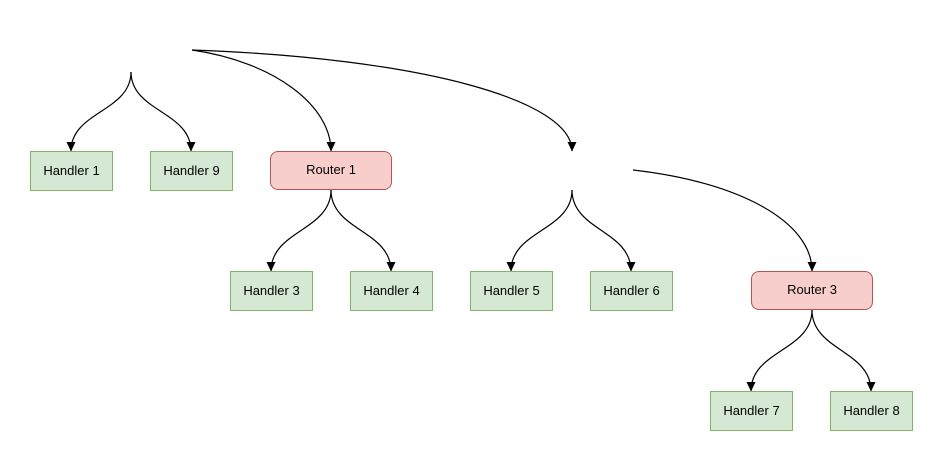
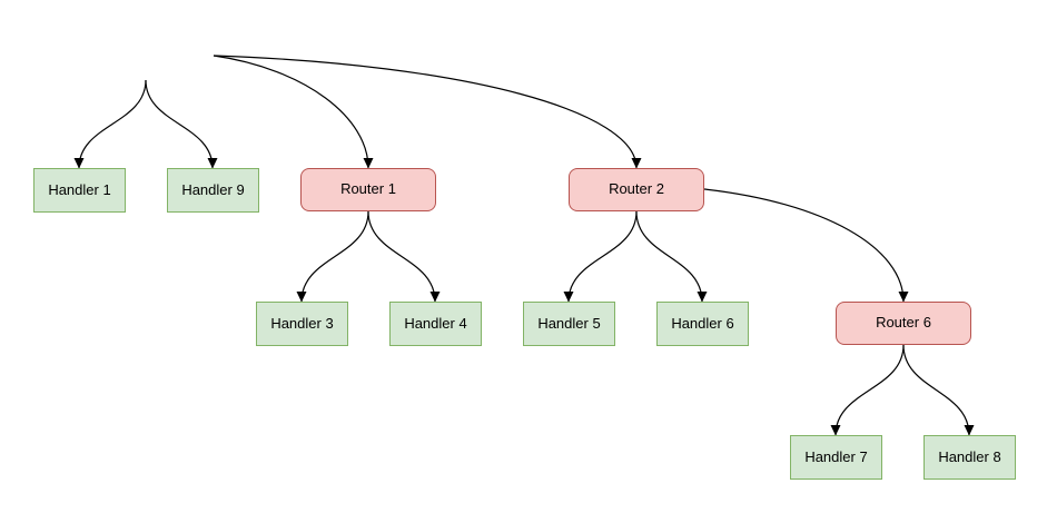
  Handler 1
  Handler 9
  Router 1
+ Router 2
  Handler 3
  Handler 4
  Handler 5
  Handler 6
- Router 3
+ Router 6
  Handler 7
  Handler 8
